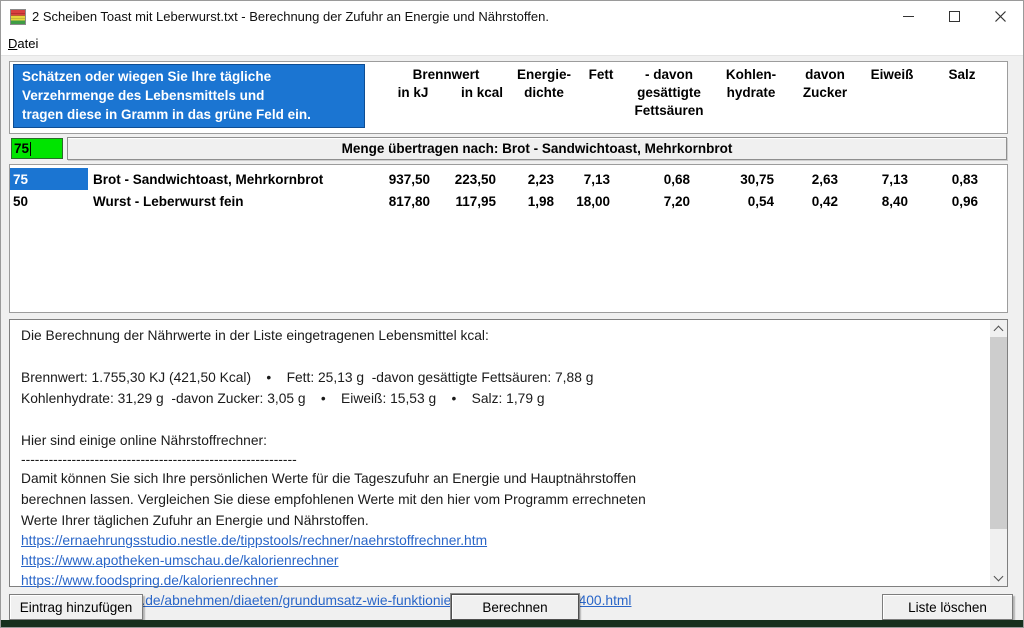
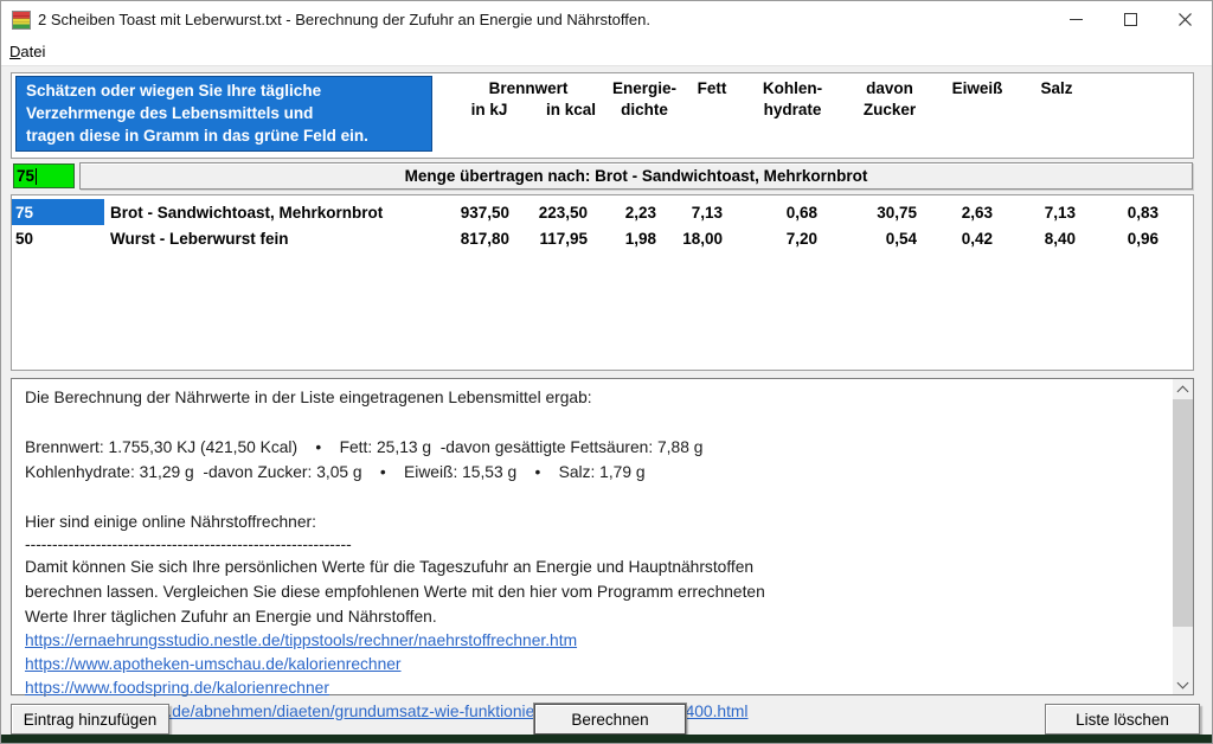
  2 Scheiben Toast mit Leberwurst.txt - Berechnung der Zufuhr an Energie und Nährstoffen.
  Datei
  Schätzen oder wiegen Sie Ihre tägliche
  Verzehrmenge des Lebensmittels und
  tragen diese in Gramm in das grüne Feld ein.
  Brennwert
  in kJ
  in kcal
  Energie-
  dichte
  Fett
- - davon
- gesättigte
- Fettsäuren
  Kohlen-
  hydrate
  davon
  Zucker
  Eiweiß
  Salz
  75
  Menge übertragen nach: Brot - Sandwichtoast, Mehrkornbrot
  75
  Brot - Sandwichtoast, Mehrkornbrot
  937,50
  223,50
  2,23
  7,13
  0,68
  30,75
  2,63
  7,13
  0,83
  50
  Wurst - Leberwurst fein
  817,80
  117,95
  1,98
  18,00
  7,20
  0,54
  0,42
  8,40
  0,96
- Die Berechnung der Nährwerte in der Liste eingetragenen Lebensmittel kcal:
+ Die Berechnung der Nährwerte in der Liste eingetragenen Lebensmittel ergab:
  Brennwert: 1.755,30 KJ (421,50 Kcal) • Fett: 25,13 g -davon gesättigte Fettsäuren: 7,88 g
  Kohlenhydrate: 31,29 g -davon Zucker: 3,05 g • Eiweiß: 15,53 g • Salz: 1,79 g
  Hier sind einige online Nährstoffrechner:
  ------------------------------------------------------------
  Damit können Sie sich Ihre persönlichen Werte für die Tageszufuhr an Energie und Hauptnährstoffen
  berechnen lassen. Vergleichen Sie diese empfohlenen Werte mit den hier vom Programm errechneten
  Werte Ihrer täglichen Zufuhr an Energie und Nährstoffen.
  https://ernaehrungsstudio.nestle.de/tippstools/rechner/naehrstoffrechner.htm
  https://www.apotheken-umschau.de/kalorienrechner
  https://www.foodspring.de/kalorienrechner
  Eintrag hinzufügen
  Berechnen
  Liste löschen
